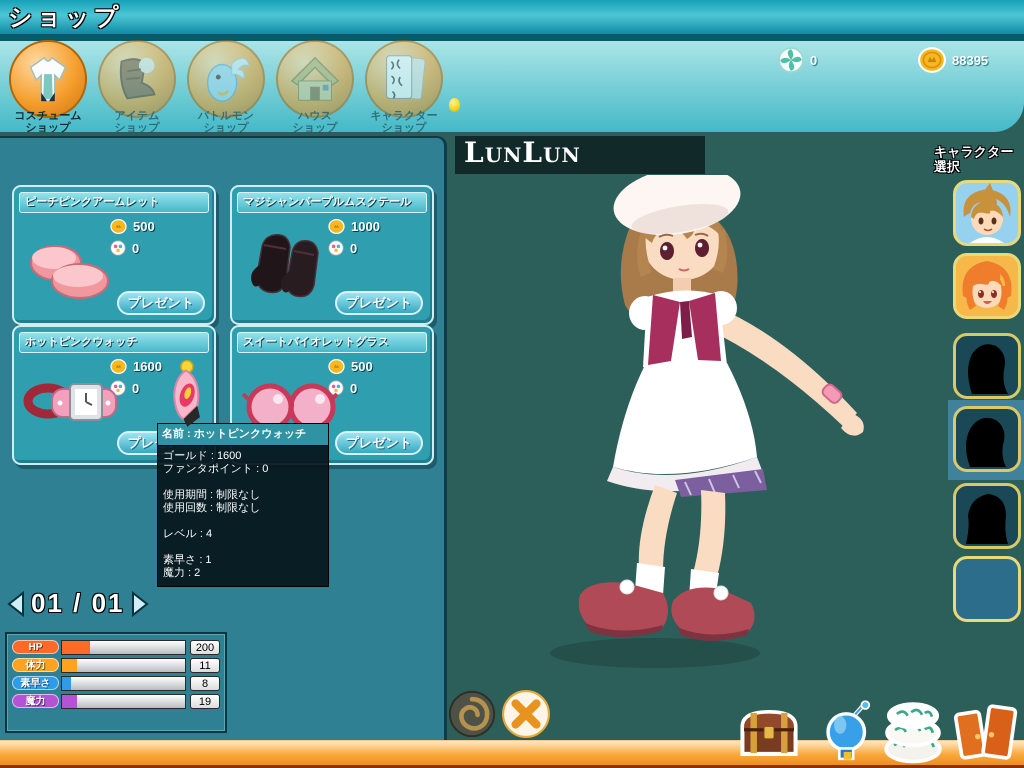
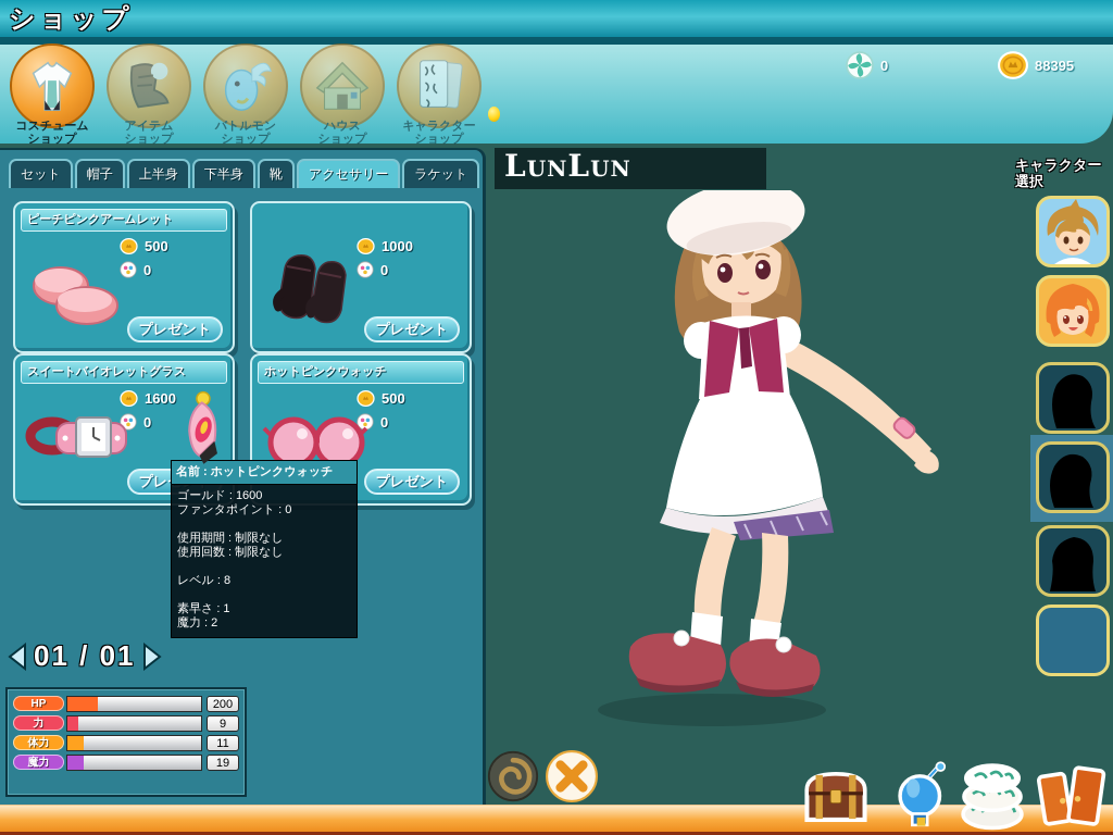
  ショップ
  コスチューム
  ショップ
  アイテム
  ショップ
  バトルモン
  ショップ
  ハウス
  ショップ
  キャラクター
  ショップ
  0
  88395
+ セット
+ 帽子
+ 上半身
+ 下半身
+ 靴
+ アクセサリー
+ ラケット
  ピーチピンクアームレット
  500
  0
  プレゼント
- マジシャンパープルムスクテール
  1000
  0
  プレゼント
- ホットピンクウォッチ
+ スイートバイオレットグラス
  1600
  0
- スイートバイオレットグラス
+ ホットピンクウォッチ
  500
  0
  プレゼント
  01 / 01
  HP
  200
+ 力
+ 9
  体力
  11
- 素早さ
- 8
  魔力
  19
  LunLun
  キャラクター
  選択
  名前 : ホットピンクウォッチ
  ゴールド : 1600
  ファンタポイント : 0
  使用期間 : 制限なし
  使用回数 : 制限なし
- レベル : 4
+ レベル : 8
  素早さ : 1
  魔力 : 2
